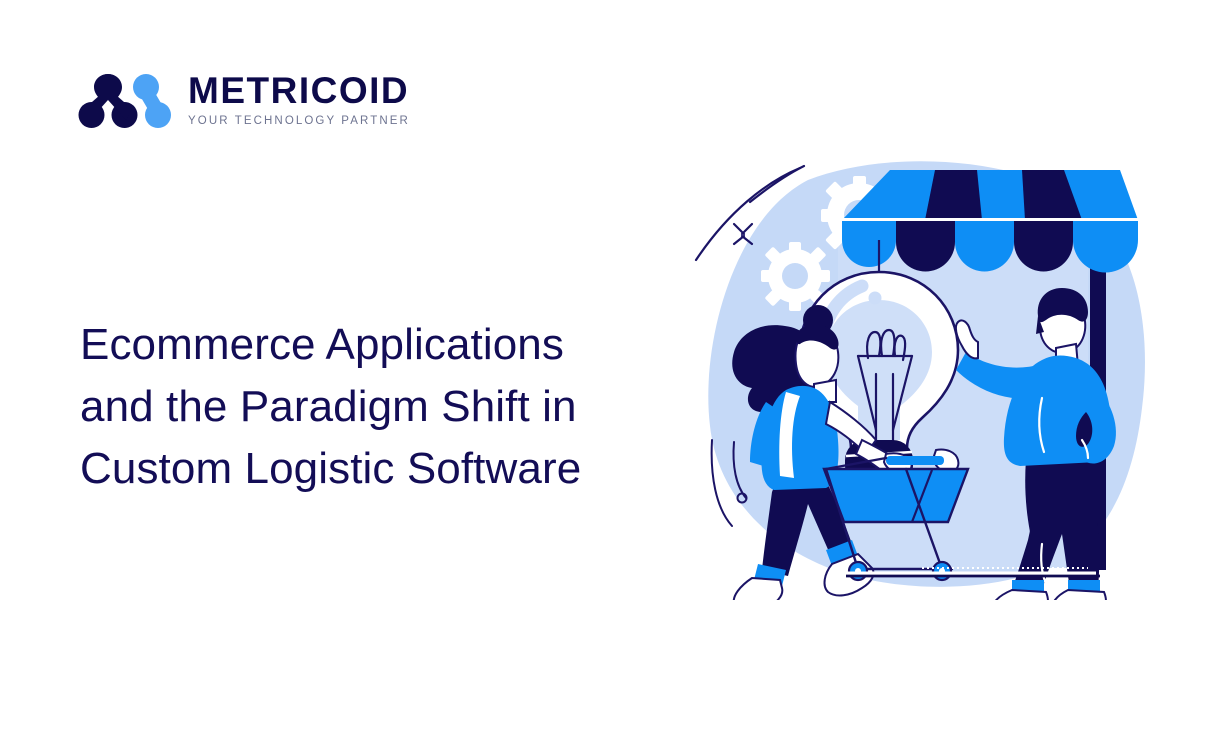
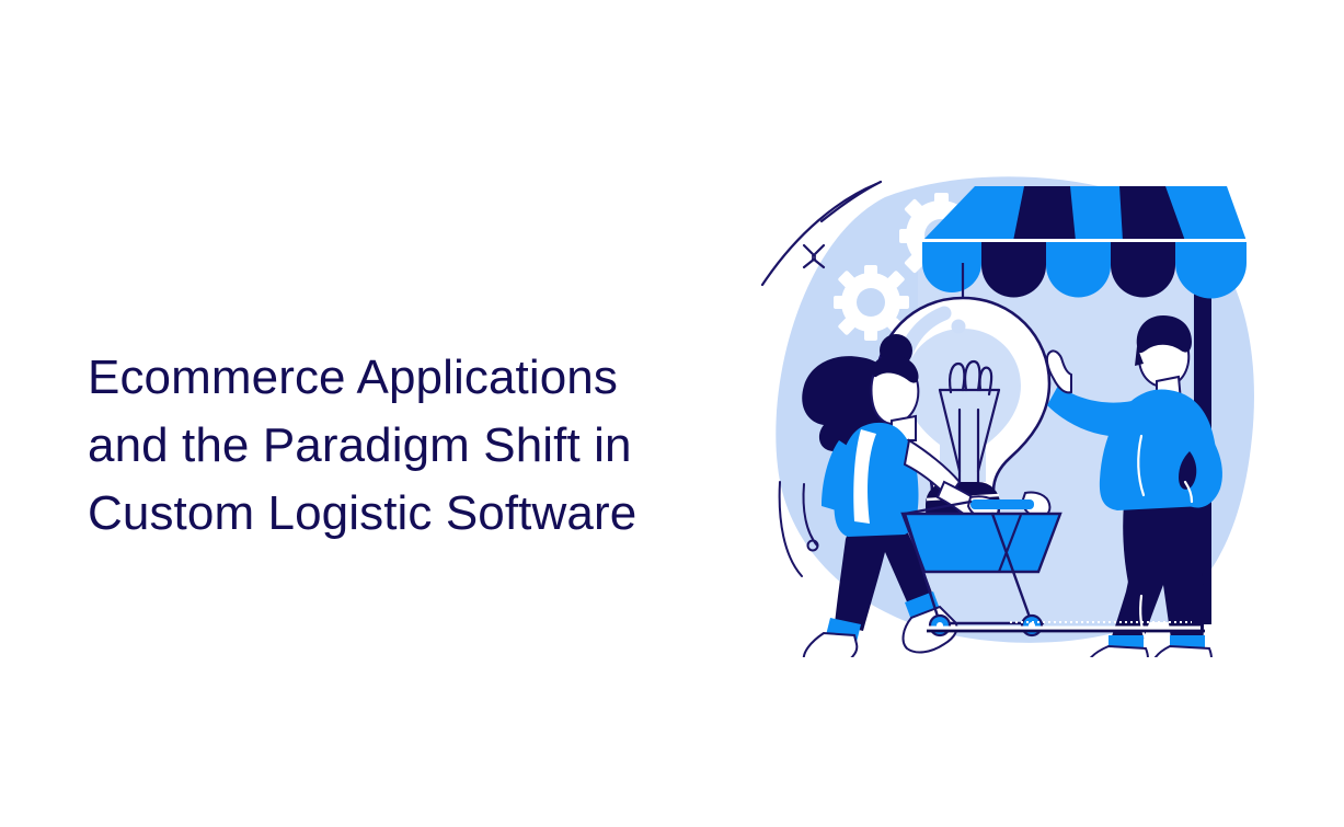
- METRICOID
- YOUR TECHNOLOGY PARTNER
  Ecommerce Applications
  and the Paradigm Shift in
  Custom Logistic Software
